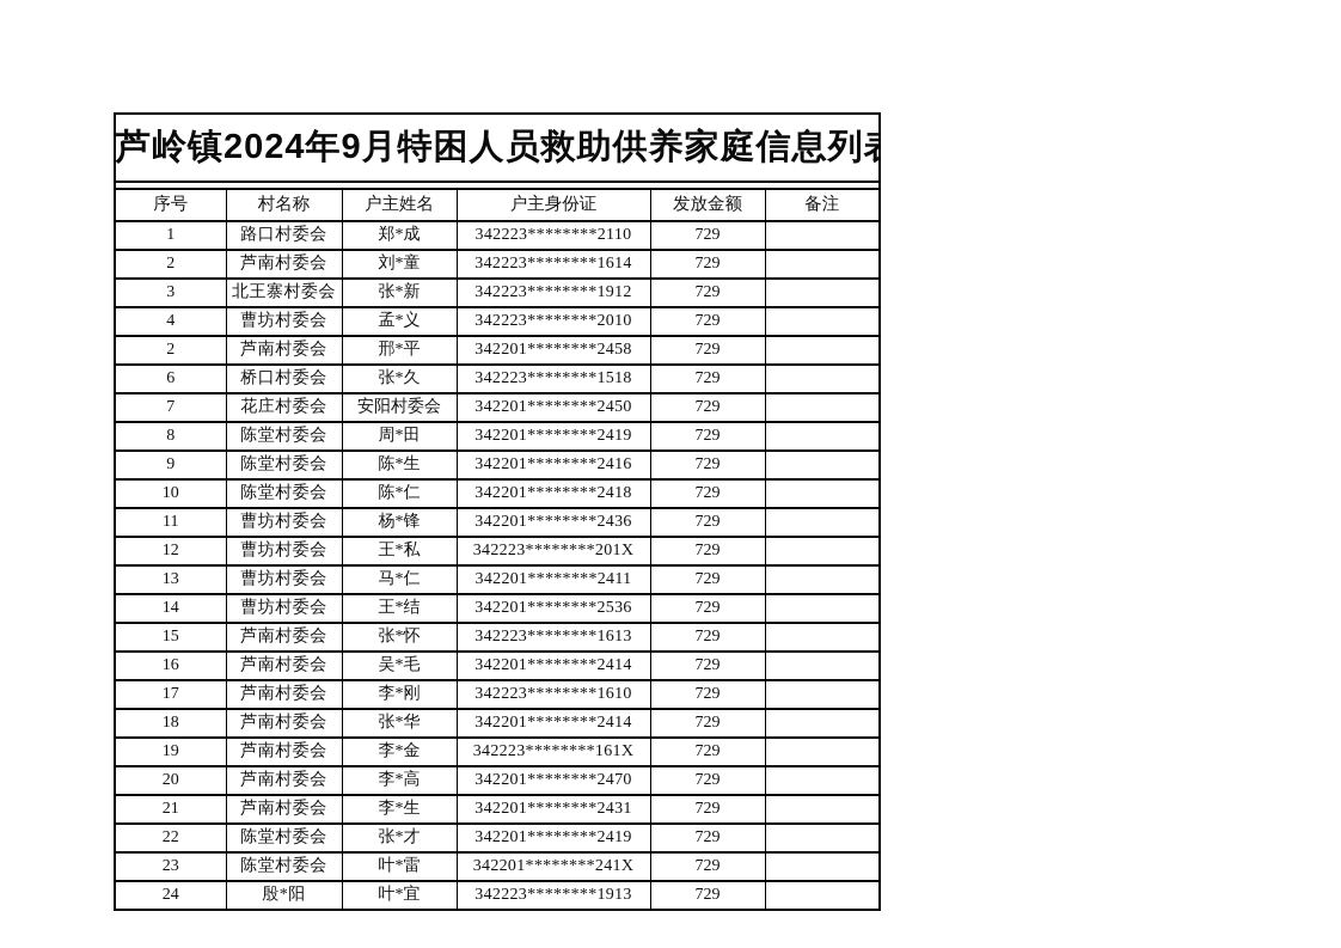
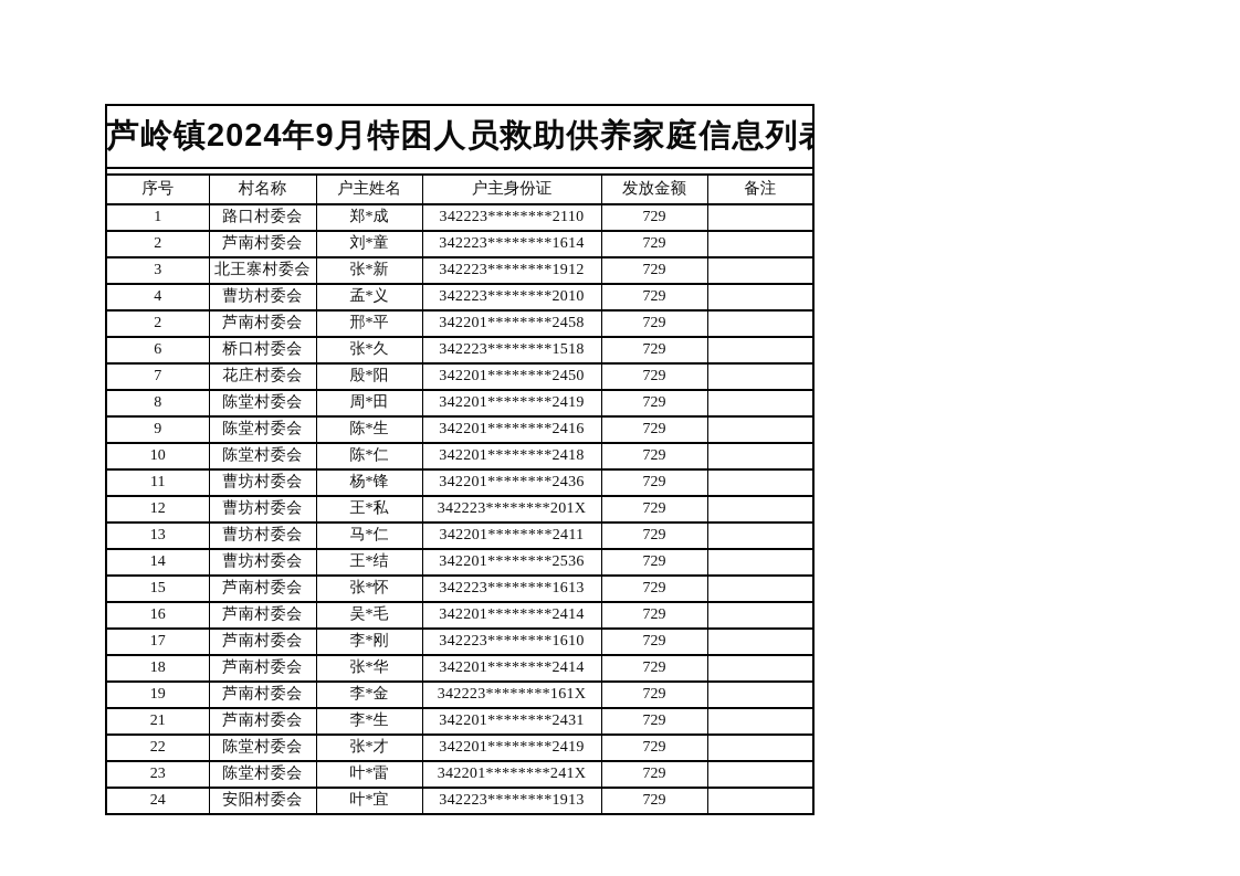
  芦岭镇2024年9月特困人员救助供养家庭信息列
  序号	村名称	户主姓名	户主身份证	发放金额	备注
  1	路口村委会	郑*成	342223********2110	729
  2	芦南村委会	刘*童	342223********1614	729
  3	北王寨村委会	张*新	342223********1912	729
  4	曹坊村委会	孟*义	342223********2010	729
  2	芦南村委会	邢*平	342201********2458	729
  6	桥口村委会	张*久	342223********1518	729
- 7	花庄村委会	安阳村委会	342201********2450	729
+ 7	花庄村委会	殷*阳	342201********2450	729
  8	陈堂村委会	周*田	342201********2419	729
  9	陈堂村委会	陈*生	342201********2416	729
  10	陈堂村委会	陈*仁	342201********2418	729
  11	曹坊村委会	杨*锋	342201********2436	729
  12	曹坊村委会	王*私	342223********201X	729
  13	曹坊村委会	马*仁	342201********2411	729
  14	曹坊村委会	王*结	342201********2536	729
  15	芦南村委会	张*怀	342223********1613	729
  16	芦南村委会	吴*毛	342201********2414	729
  17	芦南村委会	李*刚	342223********1610	729
  18	芦南村委会	张*华	342201********2414	729
  19	芦南村委会	李*金	342223********161X	729
- 20	芦南村委会	李*高	342201********2470	729
  21	芦南村委会	李*生	342201********2431	729
  22	陈堂村委会	张*才	342201********2419	729
  23	陈堂村委会	叶*雷	342201********241X	729
- 24	殷*阳	叶*宜	342223********1913	729
+ 24	安阳村委会	叶*宜	342223********1913	729
